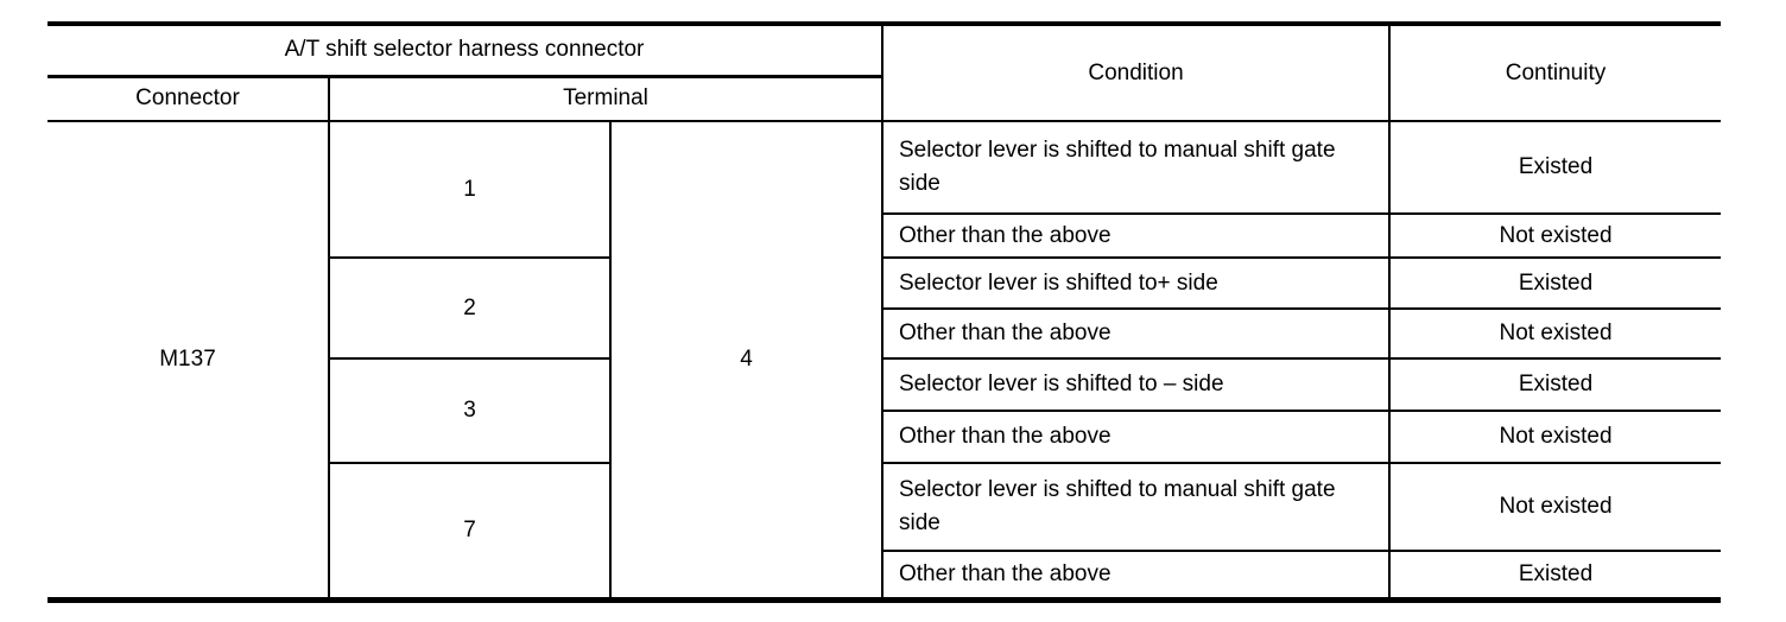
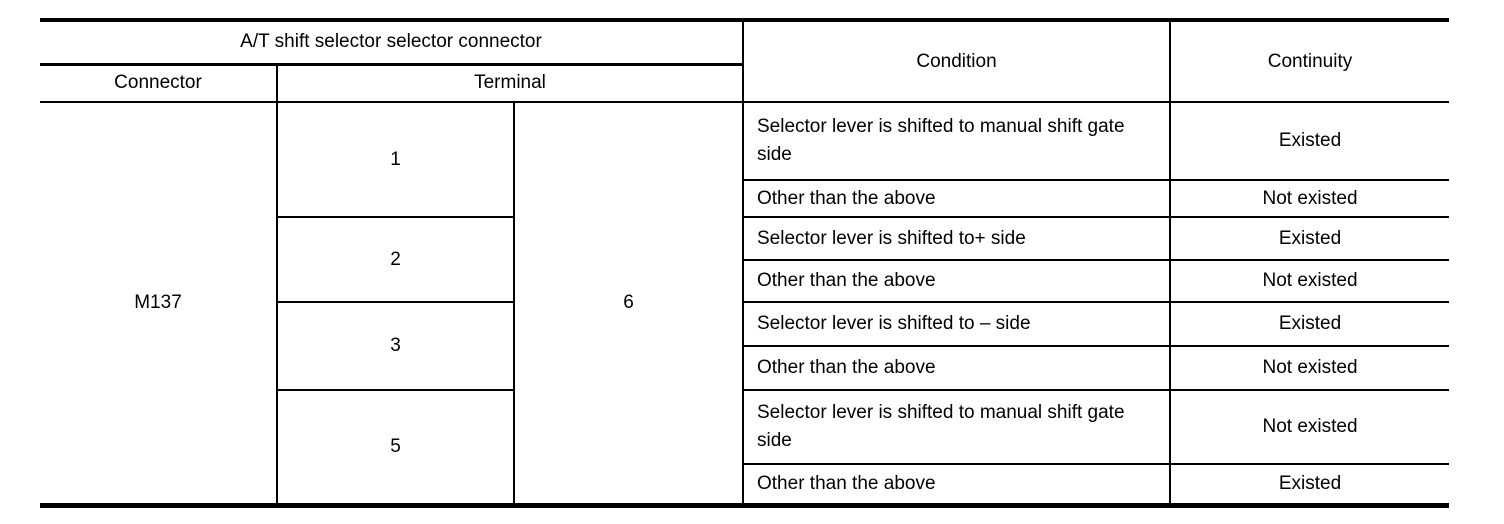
- A/T shift selector harness connector	Condition	Continuity
+ A/T shift selector selector connector	Condition	Continuity
  Connector	Terminal
- M137	1	4	Selector lever is shifted to manual shift gate side	Existed
+ M137	1	6	Selector lever is shifted to manual shift gate side	Existed
  Other than the above	Not existed
  2	Selector lever is shifted to+ side	Existed
  Other than the above	Not existed
  3	Selector lever is shifted to – side	Existed
  Other than the above	Not existed
- 7	Selector lever is shifted to manual shift gate side	Not existed
+ 5	Selector lever is shifted to manual shift gate side	Not existed
  Other than the above	Existed
